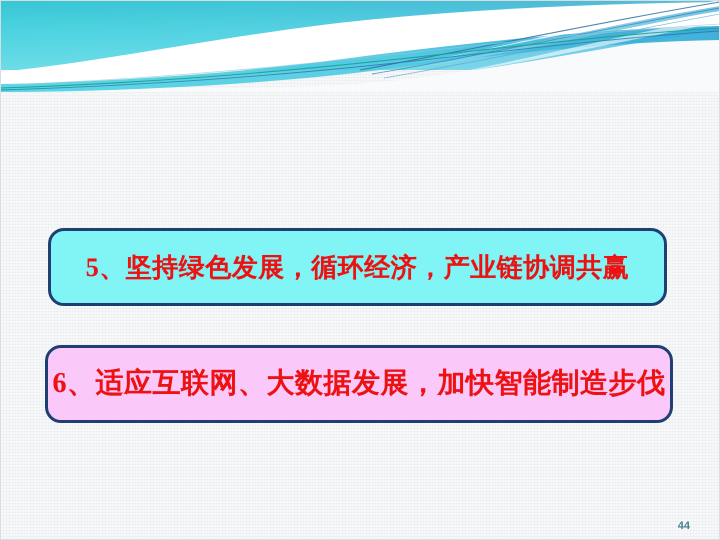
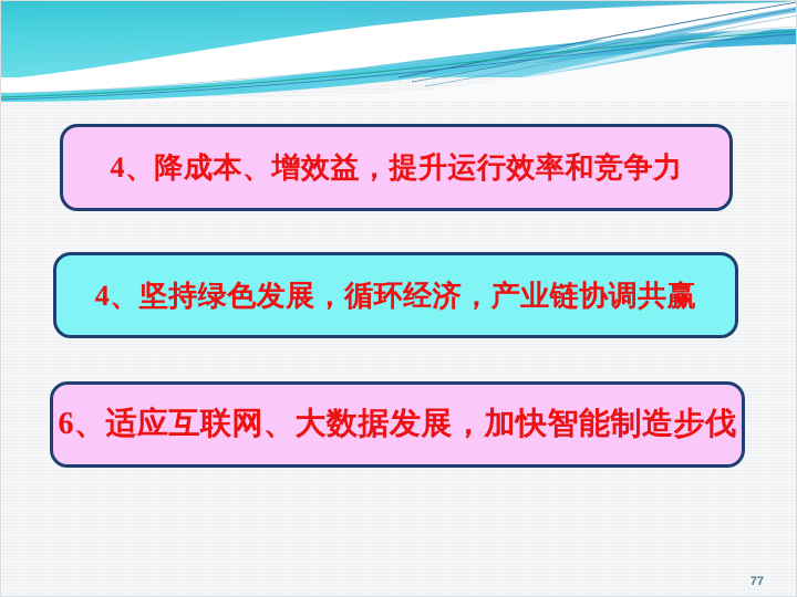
+ 4、降成本、增效益，提升运行效率和竞争力
- 5、坚持绿色发展，循环经济，产业链协调共赢
+ 4、坚持绿色发展，循环经济，产业链协调共赢
  6、适应互联网、大数据发展，加快智能制造步伐
- 44
+ 77
